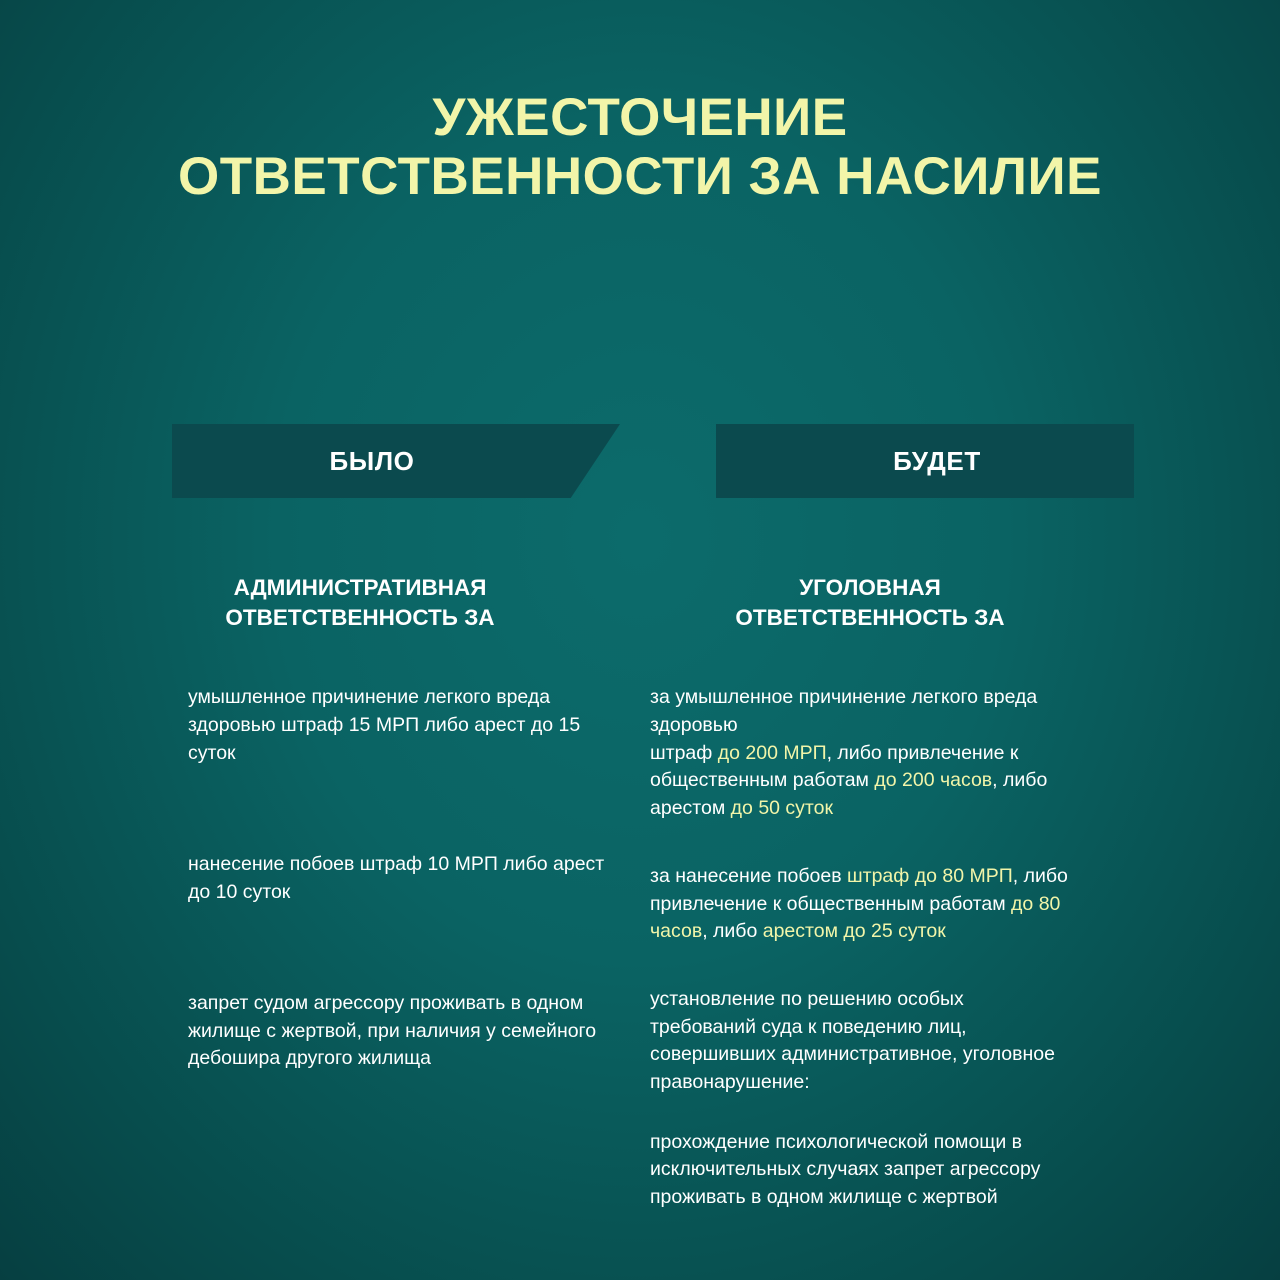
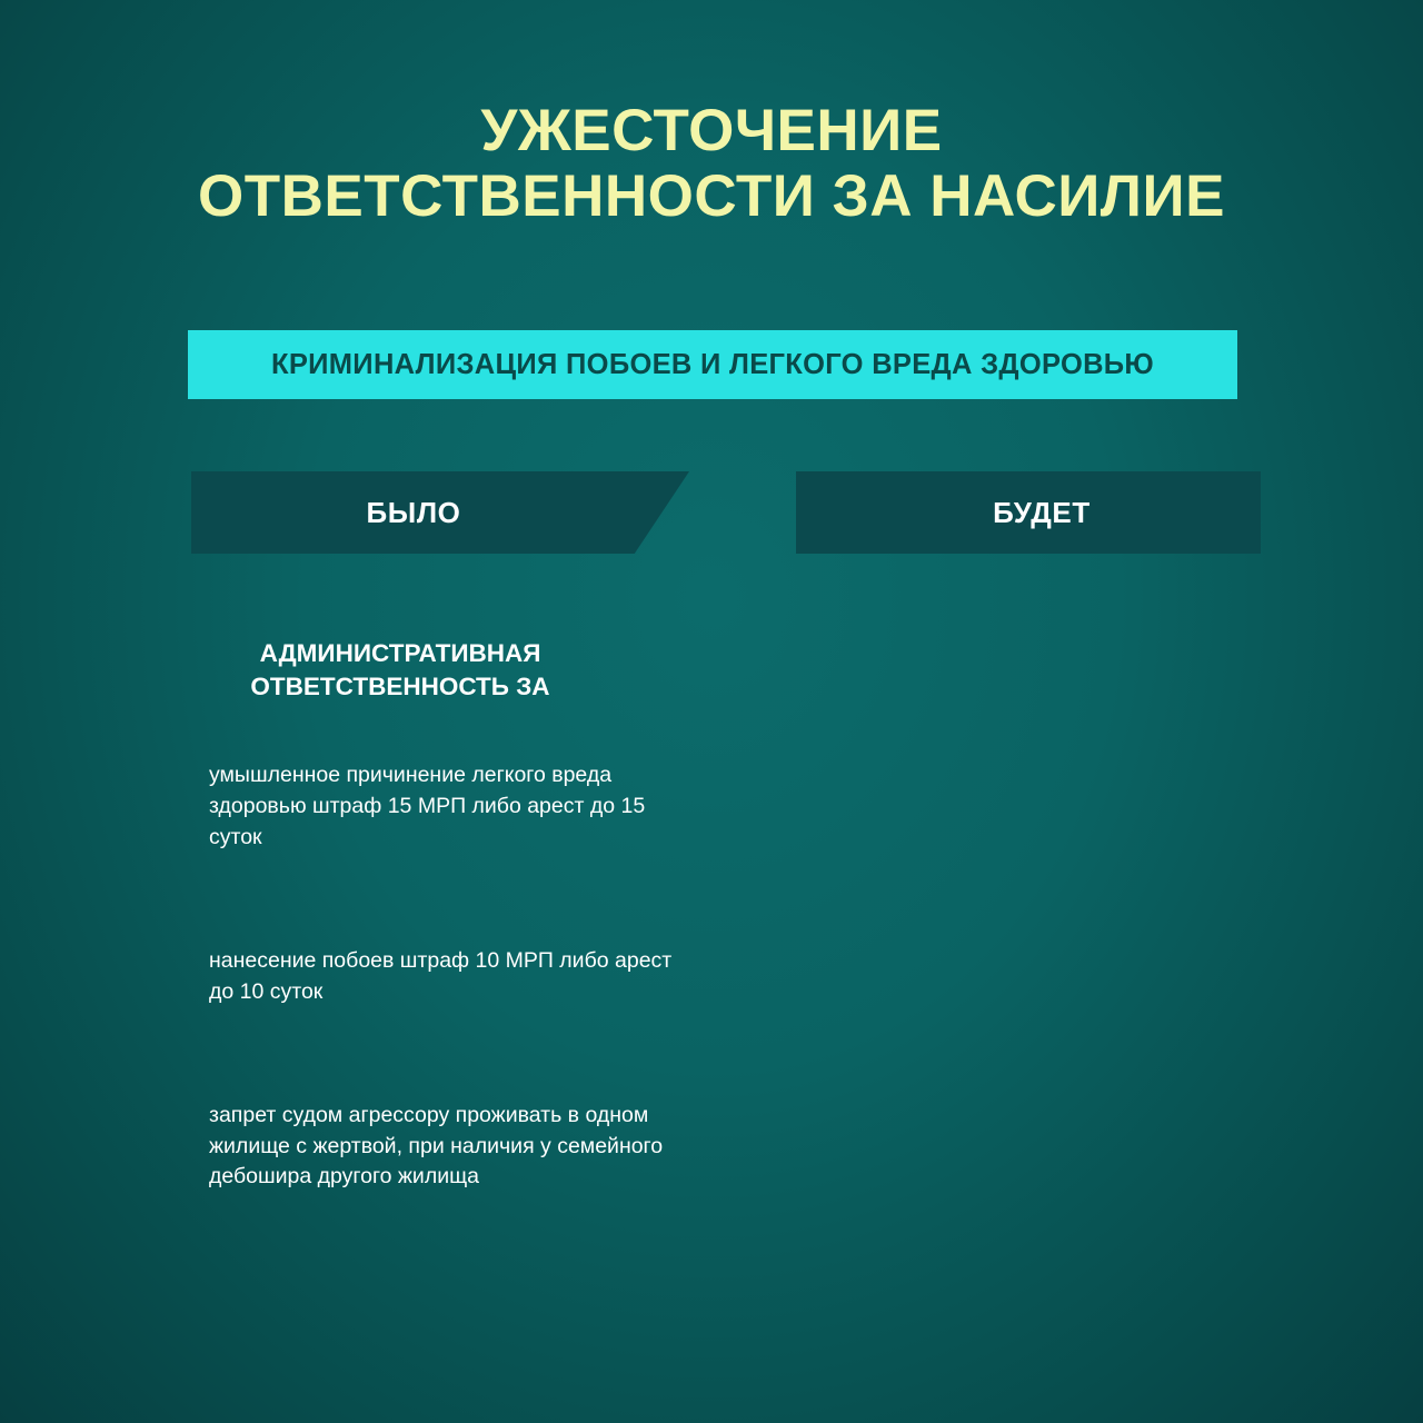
  УЖЕСТОЧЕНИЕ ОТВЕТСТВЕННОСТИ ЗА НАСИЛИЕ
+ КРИМИНАЛИЗАЦИЯ ПОБОЕВ И ЛЕГКОГО ВРЕДА ЗДОРОВЬЮ
  БЫЛО
  БУДЕТ
  АДМИНИСТРАТИВНАЯ ОТВЕТСТВЕННОСТЬ ЗА
  умышленное причинение легкого вреда здоровью штраф 15 МРП либо арест до 15 суток
  нанесение побоев штраф 10 МРП либо арест до 10 суток
  запрет судом агрессору проживать в одном жилище с жертвой, при наличия у семейного дебошира другого жилища
- УГОЛОВНАЯ ОТВЕТСТВЕННОСТЬ ЗА
- за умышленное причинение легкого вреда здоровью
- штраф до 200 МРП, либо привлечение к общественным работам до 200 часов, либо арестом до 50 суток
- за нанесение побоев штраф до 80 МРП, либо привлечение к общественным работам до 80 часов, либо арестом до 25 суток
- установление по решению особых требований суда к поведению лиц, совершивших административное, уголовное правонарушение:
- прохождение психологической помощи в исключительных случаях запрет агрессору проживать в одном жилище с жертвой
